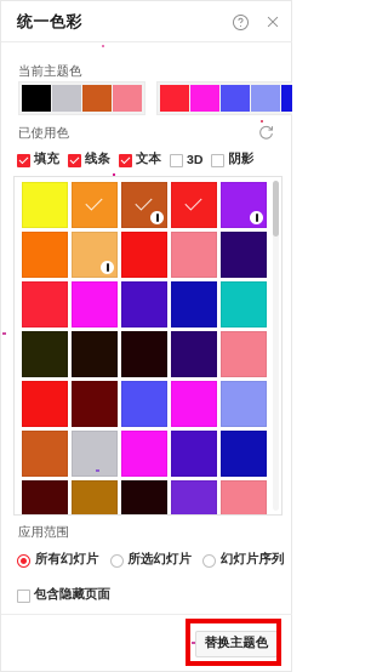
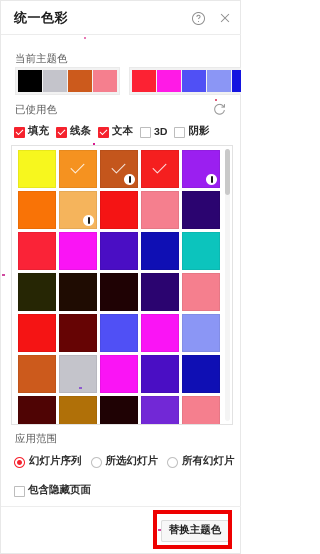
  统一色彩
  当前主题色
  已使用色
  填充
  线条
  文本
  3D
  阴影
  应用范围
- 所有幻灯片
+ 幻灯片序列
  所选幻灯片
- 幻灯片序列
+ 所有幻灯片
  包含隐藏页面
  替换主题色
